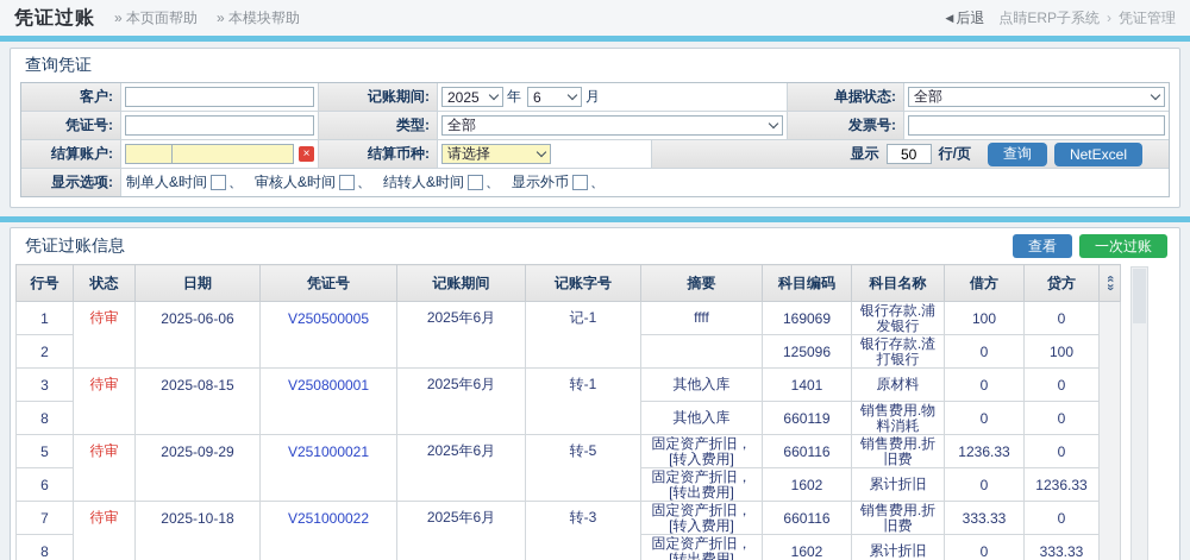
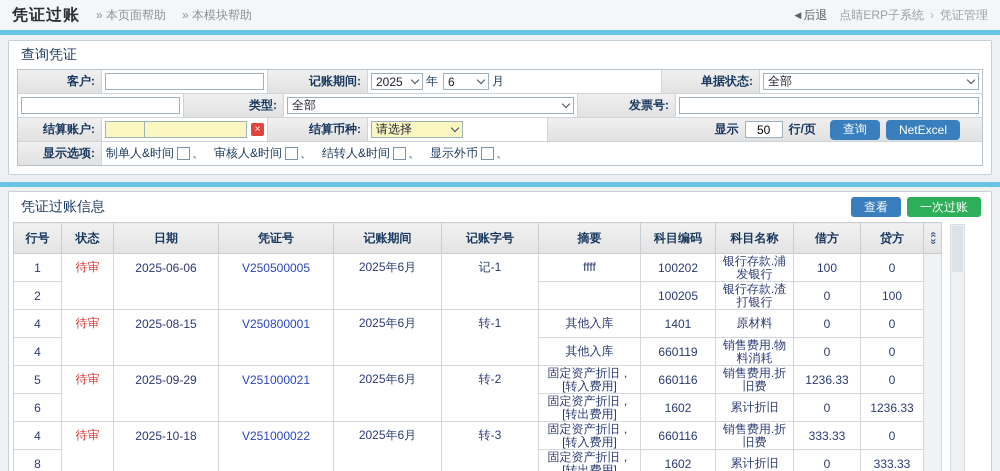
  凭证过账
  » 本页面帮助
  » 本模块帮助
  ◀
  后退
  点睛ERP子系统
  ›
  凭证管理
  查询凭证
  客户:
  记账期间:
  2025
  年
  6
  月
  单据状态:
  全部
- 凭证号:
  类型:
  全部
  发票号:
  结算账户:
  ×
  结算币种:
  请选择
  显示
  50
  行/页
  查询
  NetExcel
  显示选项:
  制单人&时间
  、
  审核人&时间
  、
  结转人&时间
  、
  显示外币
  、
  凭证过账信息
  查看
  一次过账
  行号	状态	日期	凭证号	记账期间	记账字号	摘要	科目编码	科目名称	借方	贷方
- 1	待审	2025-06-06	V250500005	2025年6月	记-1	ffff	169069	银行存款.浦发银行	100	0
+ 1	待审	2025-06-06	V250500005	2025年6月	记-1	ffff	100202	银行存款.浦发银行	100	0
- 2		125096	银行存款.渣打银行	0	100
+ 2		100205	银行存款.渣打银行	0	100
- 3	待审	2025-08-15	V250800001	2025年6月	转-1	其他入库	1401	原材料	0	0
+ 4	待审	2025-08-15	V250800001	2025年6月	转-1	其他入库	1401	原材料	0	0
- 8	其他入库	660119	销售费用.物料消耗	0	0
+ 4	其他入库	660119	销售费用.物料消耗	0	0
- 5	待审	2025-09-29	V251000021	2025年6月	转-5	固定资产折旧，[转入费用]	660116	销售费用.折旧费	1236.33	0
+ 5	待审	2025-09-29	V251000021	2025年6月	转-2	固定资产折旧，[转入费用]	660116	销售费用.折旧费	1236.33	0
  6	固定资产折旧，[转出费用]	1602	累计折旧	0	1236.33
- 7	待审	2025-10-18	V251000022	2025年6月	转-3	固定资产折旧，[转入费用]	660116	销售费用.折旧费	333.33	0
+ 4	待审	2025-10-18	V251000022	2025年6月	转-3	固定资产折旧，[转入费用]	660116	销售费用.折旧费	333.33	0
  8	固定资产折旧，[转出费用]	1602	累计折旧	0	333.33
